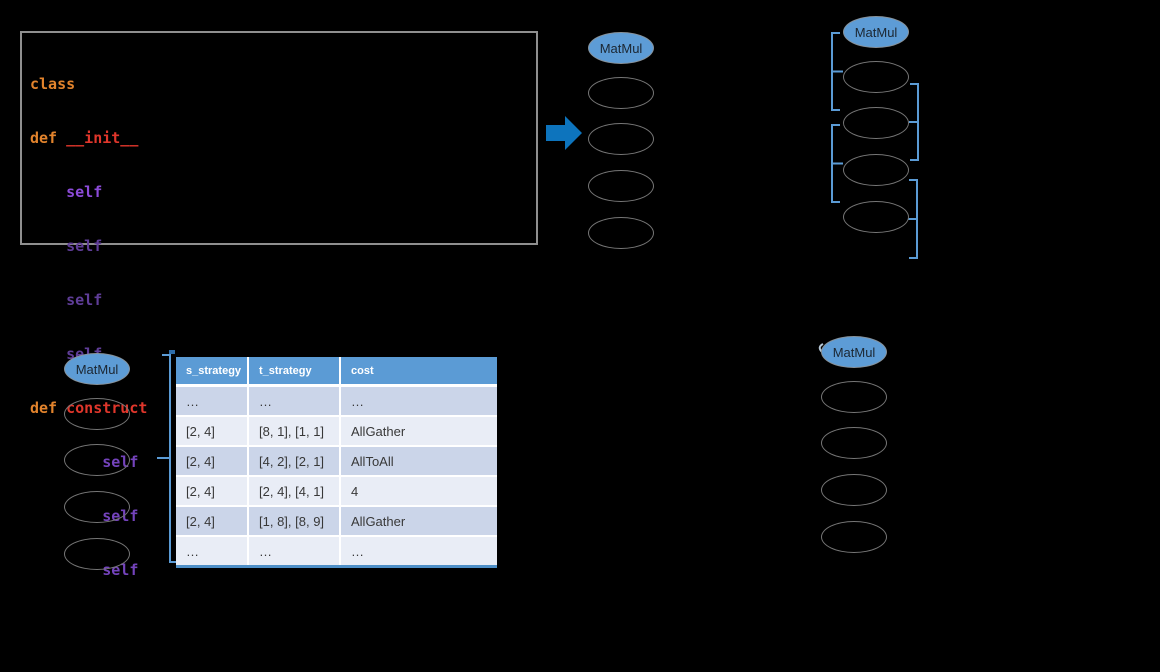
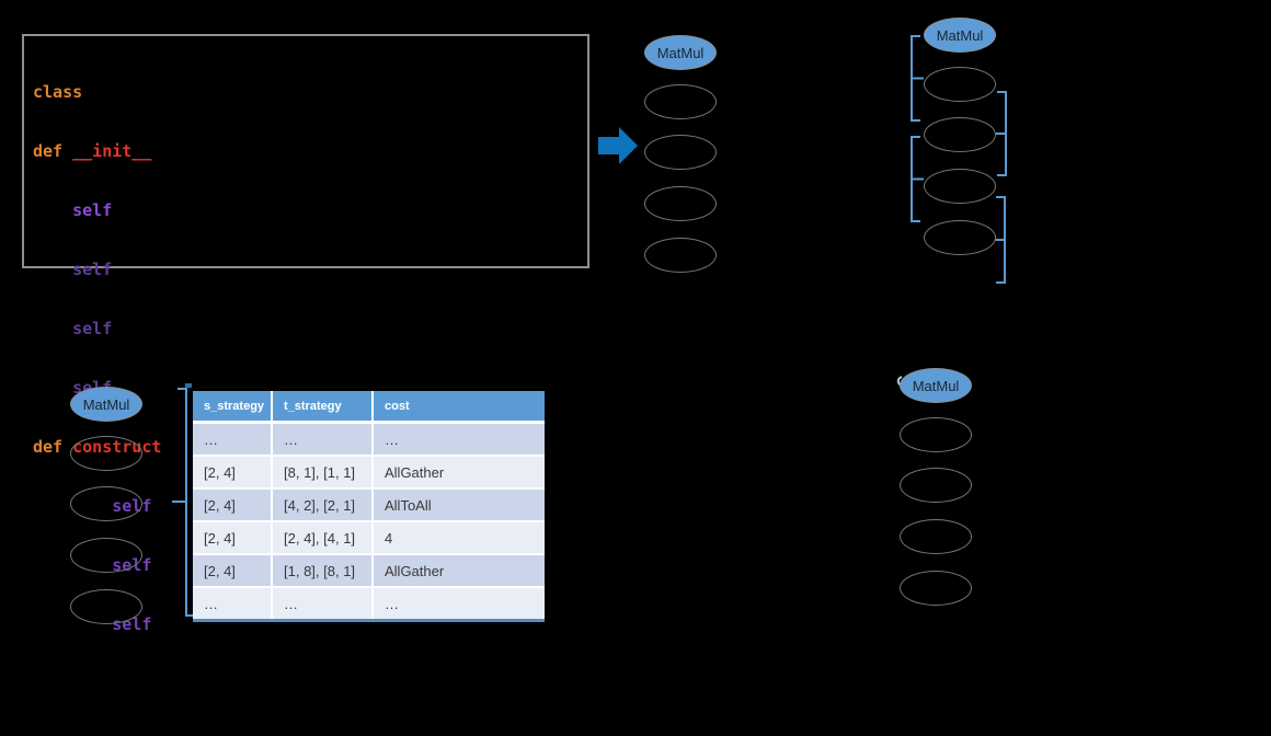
  class
  def __init__
  self
  self
  self
  def construct
  self
  self
  self
  MatMul
  MatMul
  MatMul
  MatMul
  s_strategy	t_strategy	cost
  …	…	…
  [2, 4]	[8, 1], [1, 1]	AllGather
  [2, 4]	[4, 2], [2, 1]	AllToAll
  [2, 4]	[2, 4], [4, 1]	4
- [2, 4]	[1, 8], [8, 9]	AllGather
+ [2, 4]	[1, 8], [8, 1]	AllGather
  …	…	…
